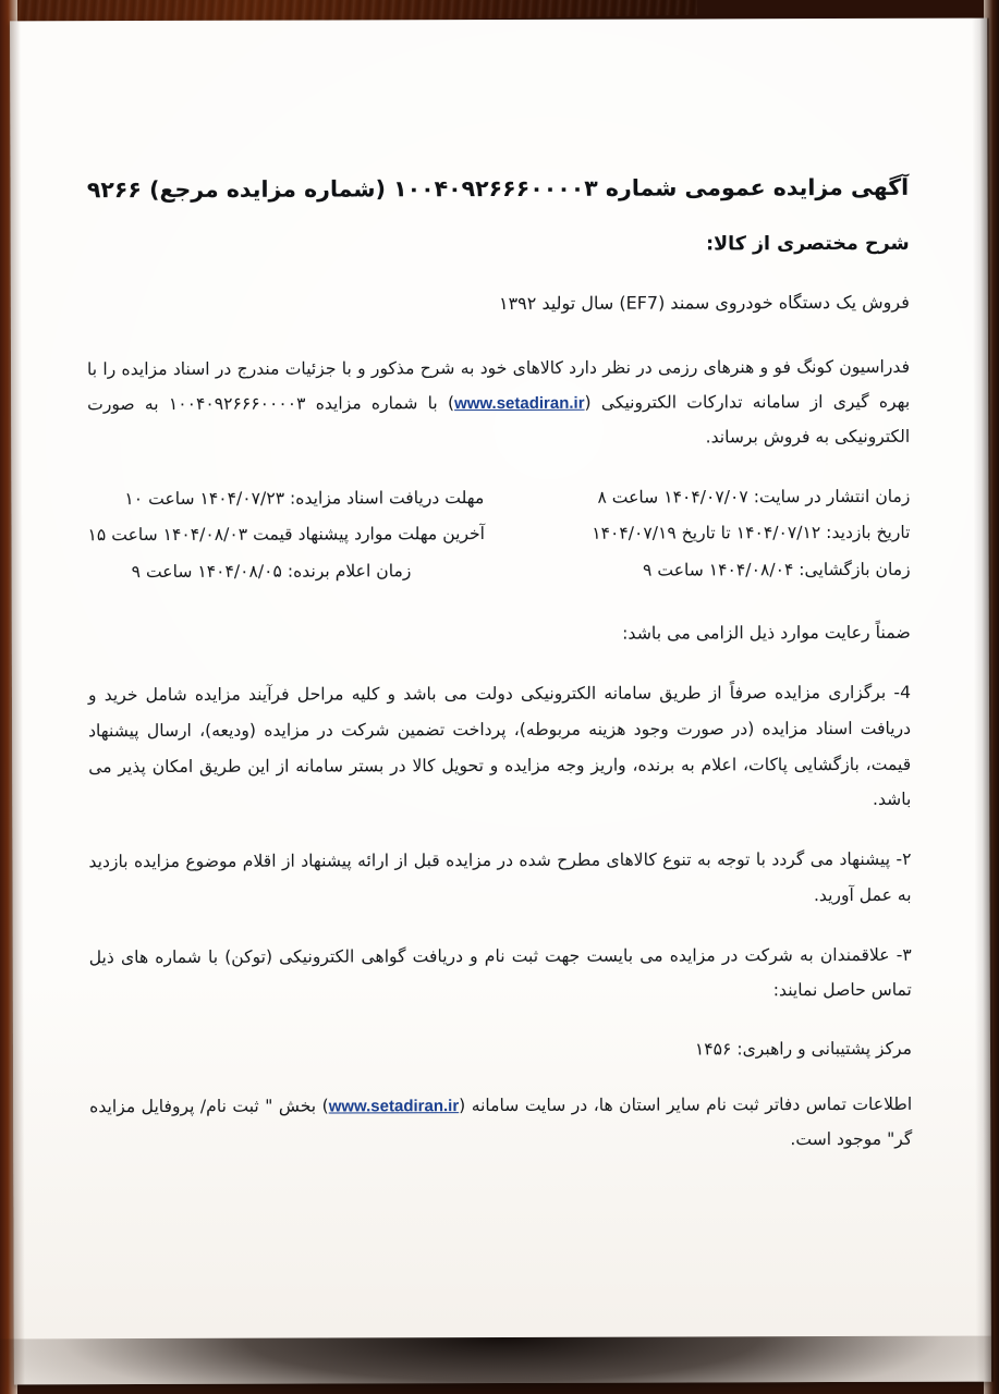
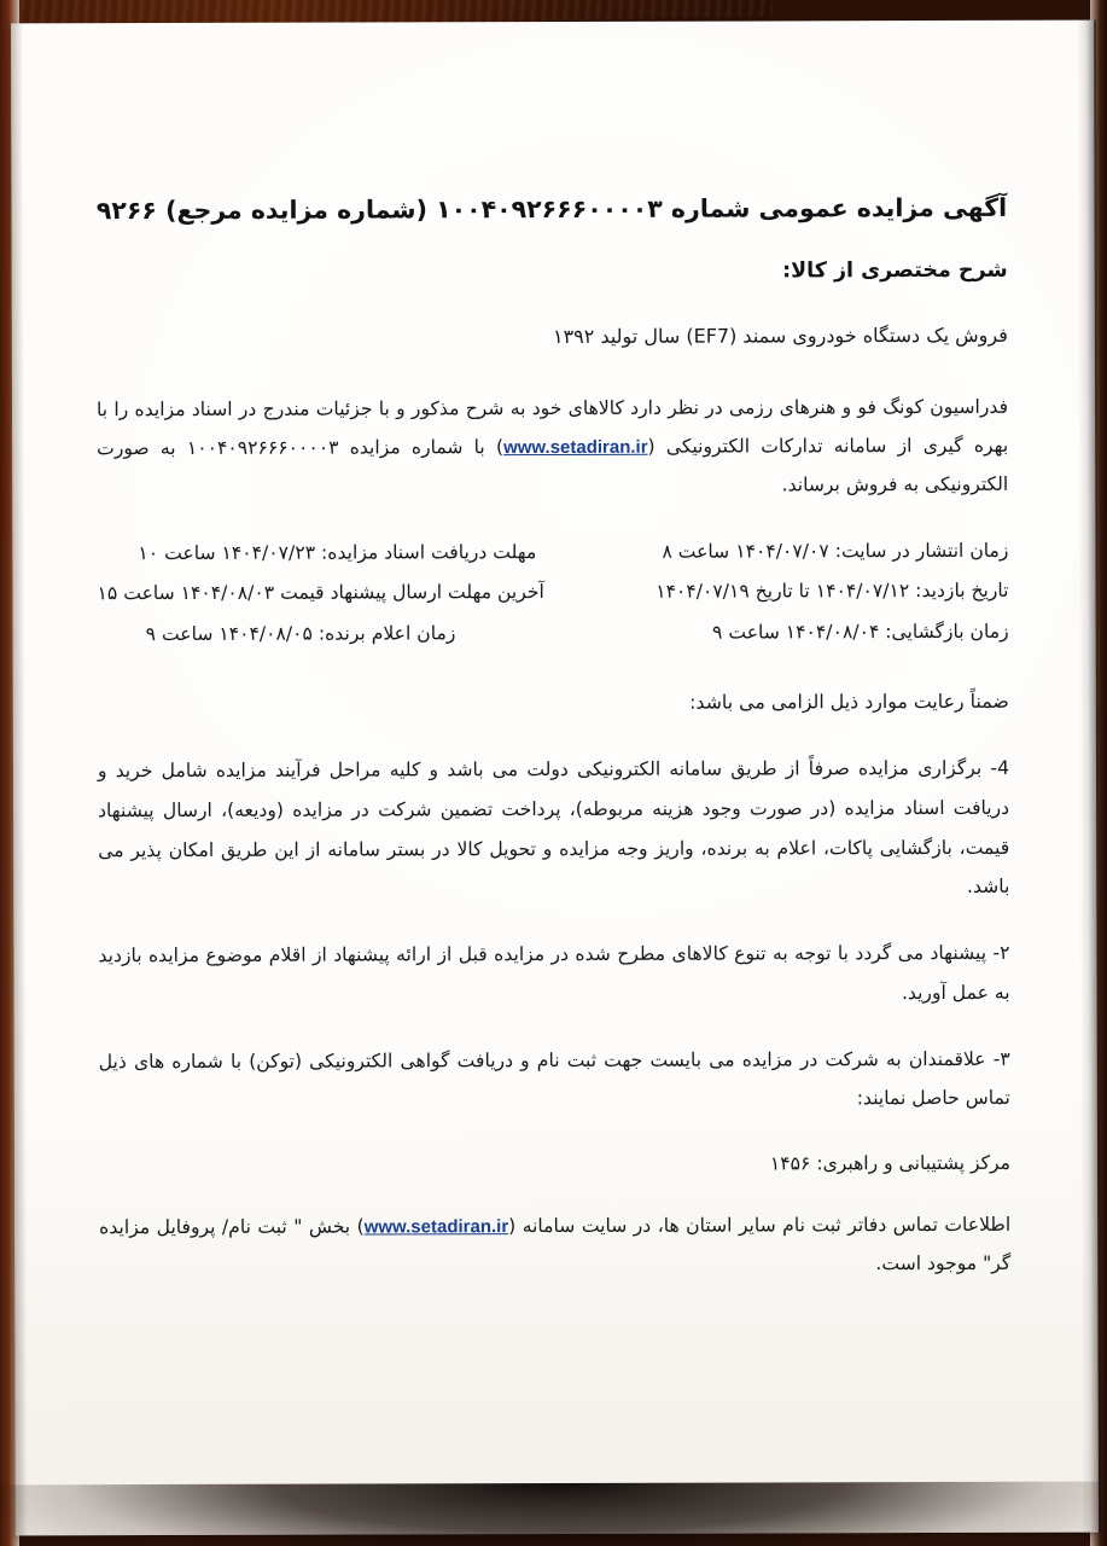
  آگهی مزایده عمومی شماره ۱۰۰۴۰۹۲۶۶۶۰۰۰۰۳ (شماره مزایده مرجع) ۹۲۶۶
  شرح مختصری از کالا:
  فروش یک دستگاه خودروی سمند (EF7) سال تولید ۱۳۹۲
  فدراسیون کونگ فو و هنرهای رزمی در نظر دارد کالاهای خود به شرح مذکور و با جزئیات مندرج در اسناد مزایده را با بهره گیری از سامانه تدارکات الکترونیکی (www.setadiran.ir) با شماره مزایده ۱۰۰۴۰۹۲۶۶۶۰۰۰۰۳ به صورت الکترونیکی به فروش برساند.
  زمان انتشار در سایت: ۱۴۰۴/۰۷/۰۷ ساعت ۸
  مهلت دریافت اسناد مزایده: ۱۴۰۴/۰۷/۲۳ ساعت ۱۰
  تاریخ بازدید: ۱۴۰۴/۰۷/۱۲ تا تاریخ ۱۴۰۴/۰۷/۱۹
- آخرین مهلت موارد پیشنهاد قیمت ۱۴۰۴/۰۸/۰۳ ساعت ۱۵
+ آخرین مهلت ارسال پیشنهاد قیمت ۱۴۰۴/۰۸/۰۳ ساعت ۱۵
  زمان بازگشایی: ۱۴۰۴/۰۸/۰۴ ساعت ۹
  زمان اعلام برنده: ۱۴۰۴/۰۸/۰۵ ساعت ۹
  ضمناً رعایت موارد ذیل الزامی می باشد:
  4- برگزاری مزایده صرفاً از طریق سامانه الکترونیکی دولت می باشد و کلیه مراحل فرآیند مزایده شامل خرید و دریافت اسناد مزایده (در صورت وجود هزینه مربوطه)، پرداخت تضمین شرکت در مزایده (ودیعه)، ارسال پیشنهاد قیمت، بازگشایی پاکات، اعلام به برنده، واریز وجه مزایده و تحویل کالا در بستر سامانه از این طریق امکان پذیر می باشد.
  ۲- پیشنهاد می گردد با توجه به تنوع کالاهای مطرح شده در مزایده قبل از ارائه پیشنهاد از اقلام موضوع مزایده بازدید به عمل آورید.
  ۳- علاقمندان به شرکت در مزایده می بایست جهت ثبت نام و دریافت گواهی الکترونیکی (توکن) با شماره های ذیل تماس حاصل نمایند:
  مرکز پشتیبانی و راهبری: ۱۴۵۶
  اطلاعات تماس دفاتر ثبت نام سایر استان ها، در سایت سامانه (www.setadiran.ir) بخش " ثبت نام/ پروفایل مزایده گر" موجود است.
